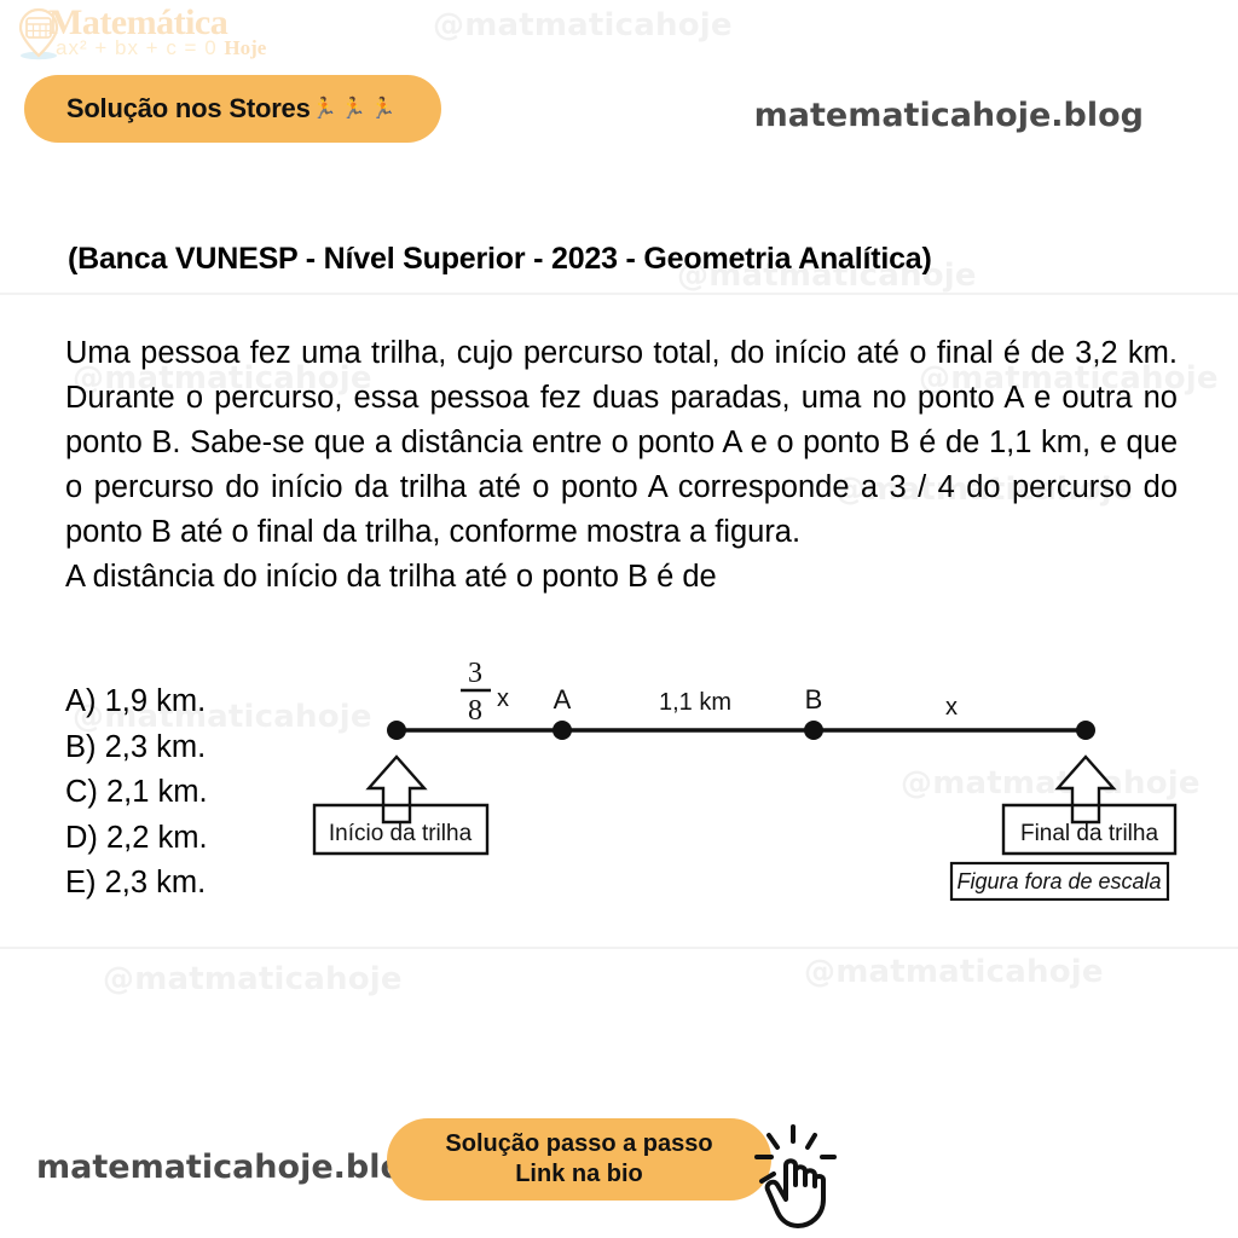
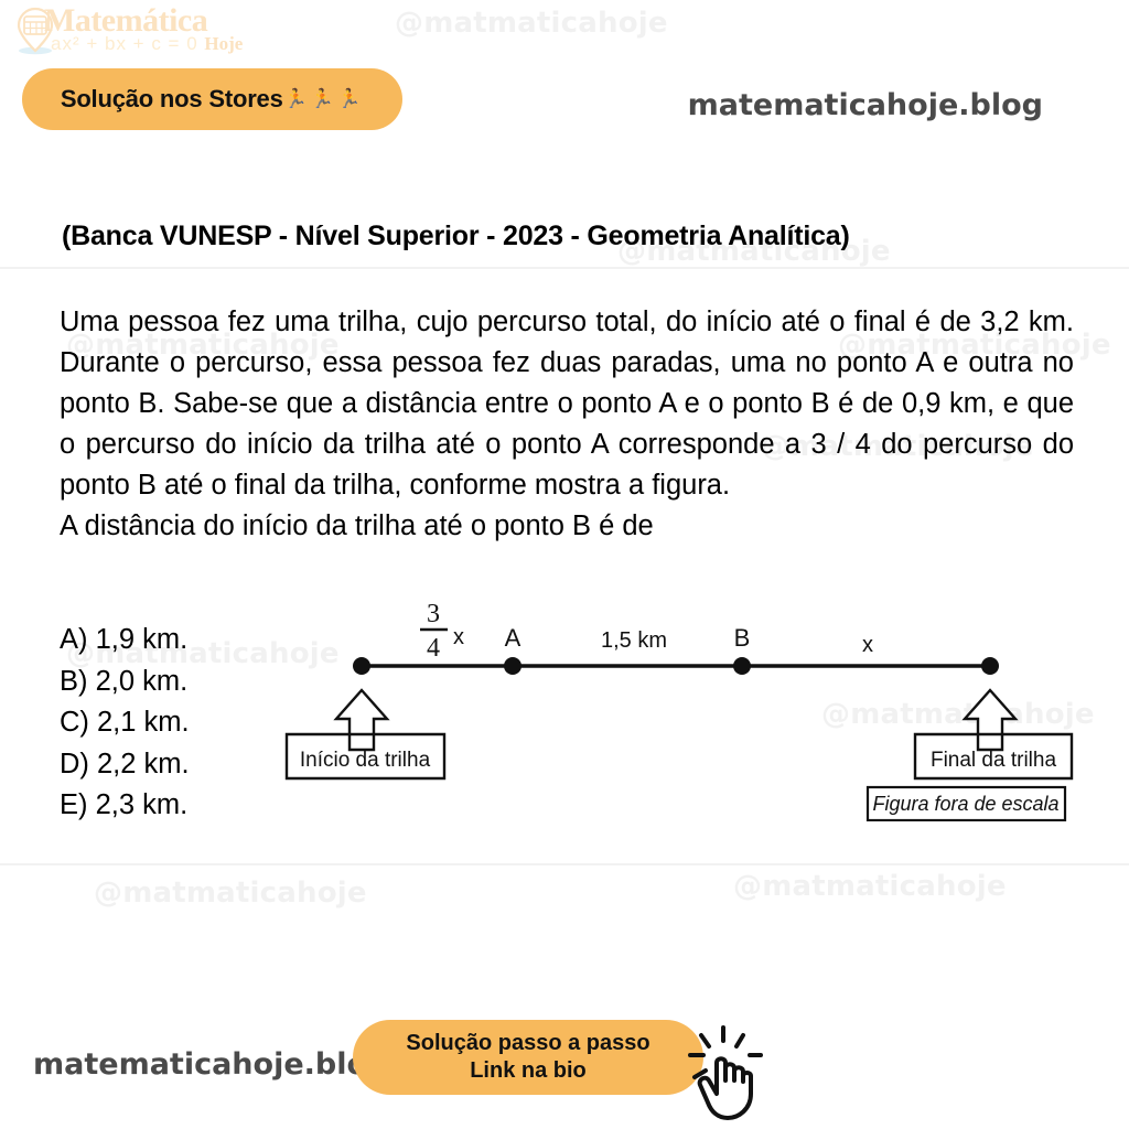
  @matmaticahoje
  @matmaticahoje
  @matmaticahoje
  @matmaticahoje
  @matmaticahoje
  @matmaahoje
  Matemática
  ax² + bx + c = 0 Hoje
  Solução nos Stores
  🏃🏃🏃
  matematicahoje.blog
  (Banca VUNESP - Nível Superior - 2023 - Geometria Analítica)
- Uma pessoa fez uma trilha, cujo percurso total, do início até o final é de 3,2 km. Durante o percurso, essa pessoa fez duas paradas, uma no ponto A e outra no ponto B. Sabe-se que a distância entre o ponto A e o ponto B é de 1,1 km, e que o percurso do início da trilha até o ponto A corresponde a 3 / 4 do percurso do ponto B até o final da trilha, conforme mostra a figura.
+ Uma pessoa fez uma trilha, cujo percurso total, do início até o final é de 3,2 km. Durante o percurso, essa pessoa fez duas paradas, uma no ponto A e outra no ponto B. Sabe-se que a distância entre o ponto A e o ponto B é de 0,9 km, e que o percurso do início da trilha até o ponto A corresponde a 3 / 4 do percurso do ponto B até o final da trilha, conforme mostra a figura.
  A distância do início da trilha até o ponto B é de
  A) 1,9 km.
- B) 2,3 km.
+ B) 2,0 km.
  C) 2,1 km.
  D) 2,2 km.
  E) 2,3 km.
  3
- 8
+ 4
  x
  A
- 1,1 km
+ 1,5 km
  B
  x
  Início da trilha
  Final da trilha
  Figura fora de escala
  matematicahoje.bl
  Solução passo a passo
  Link na bio
